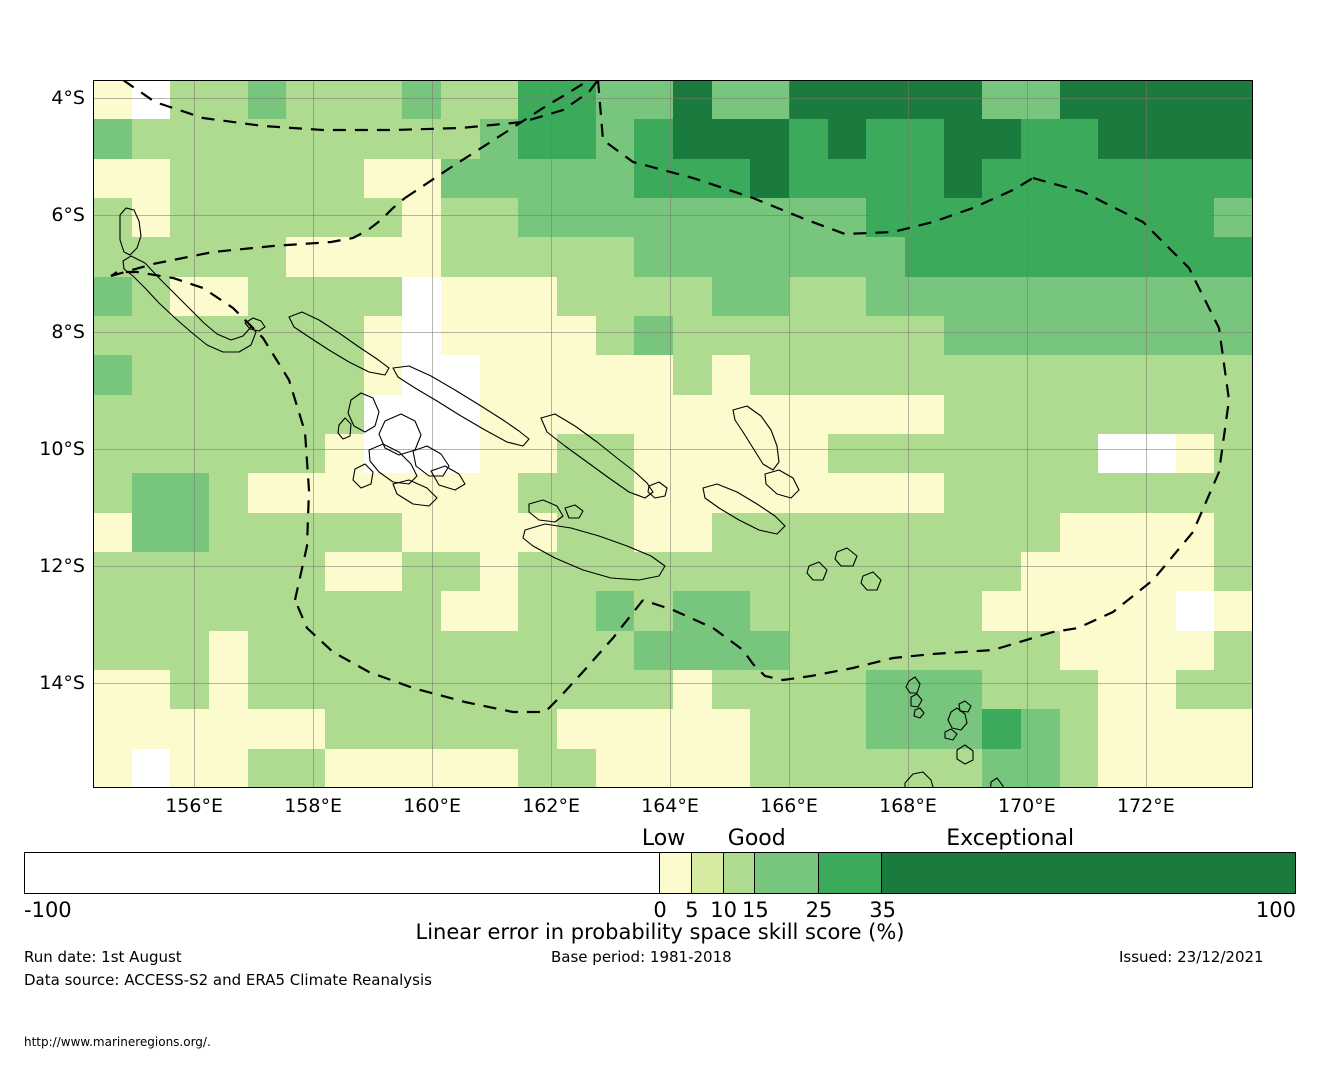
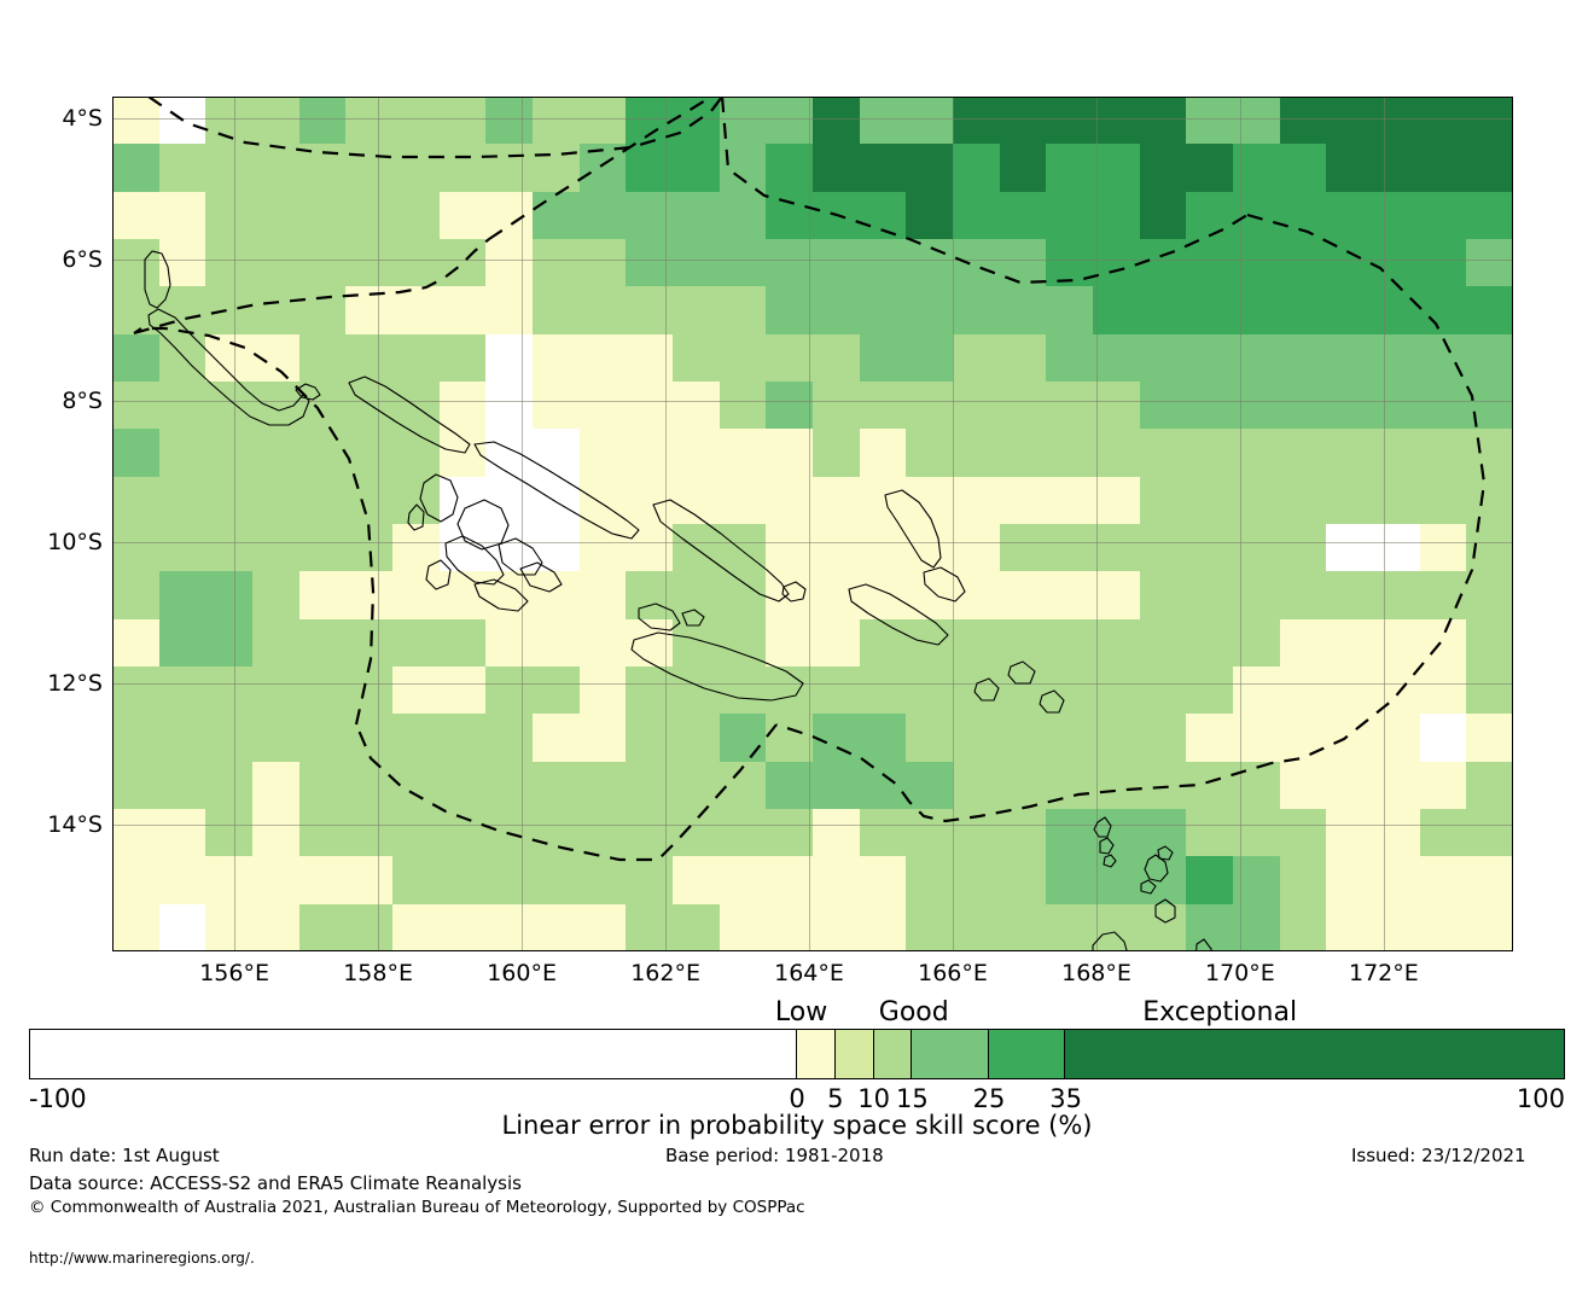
  4°S
  6°S
  8°S
  10°S
  12°S
  14°S
  156°E
  158°E
  160°E
  162°E
  164°E
  166°E
  168°E
  170°E
  172°E
  Low
  Good
  Exceptional
  -100
  0
  5
  10
  15
  25
  35
  100
  Linear error in probability space skill score (%)
  Run date: 1st August
  Base period: 1981-2018
  Issued: 23/12/2021
  Data source: ACCESS-S2 and ERA5 Climate Reanalysis
+ © Commonwealth of Australia 2021, Australian Bureau of Meteorology, Supported by COSPPac
  http://www.marineregions.org/.
